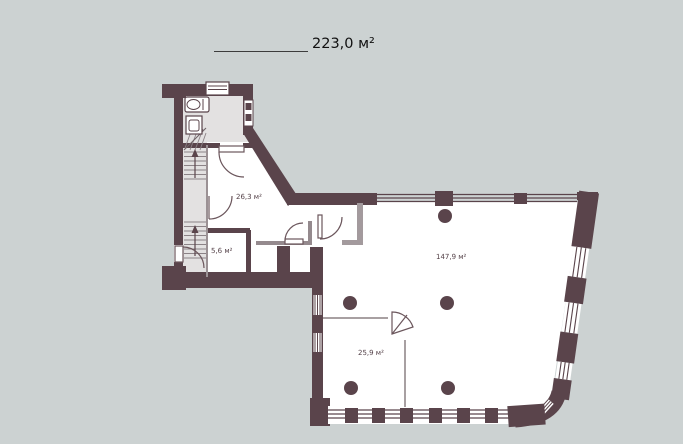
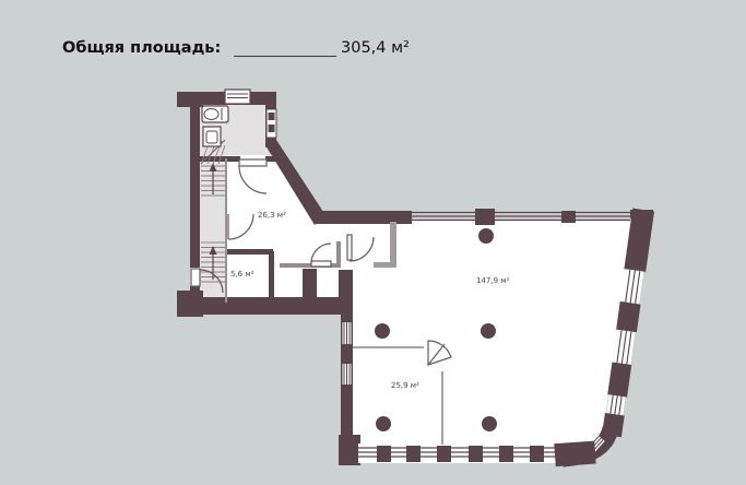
+ Общяя площадь:
- 223,0 м²
+ 305,4 м²
  26,3 м²
  5,6 м²
  147,9 м²
  25,9 м²
